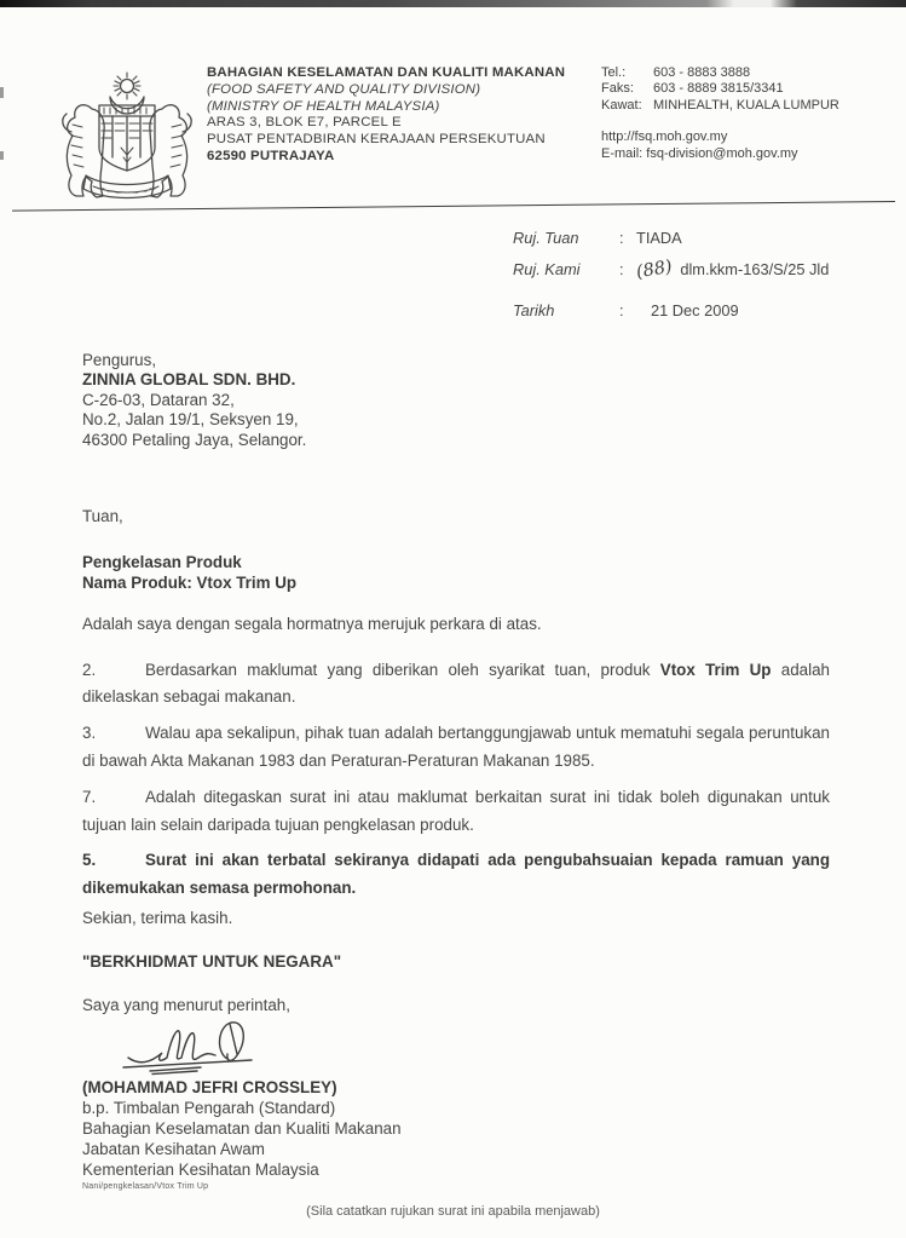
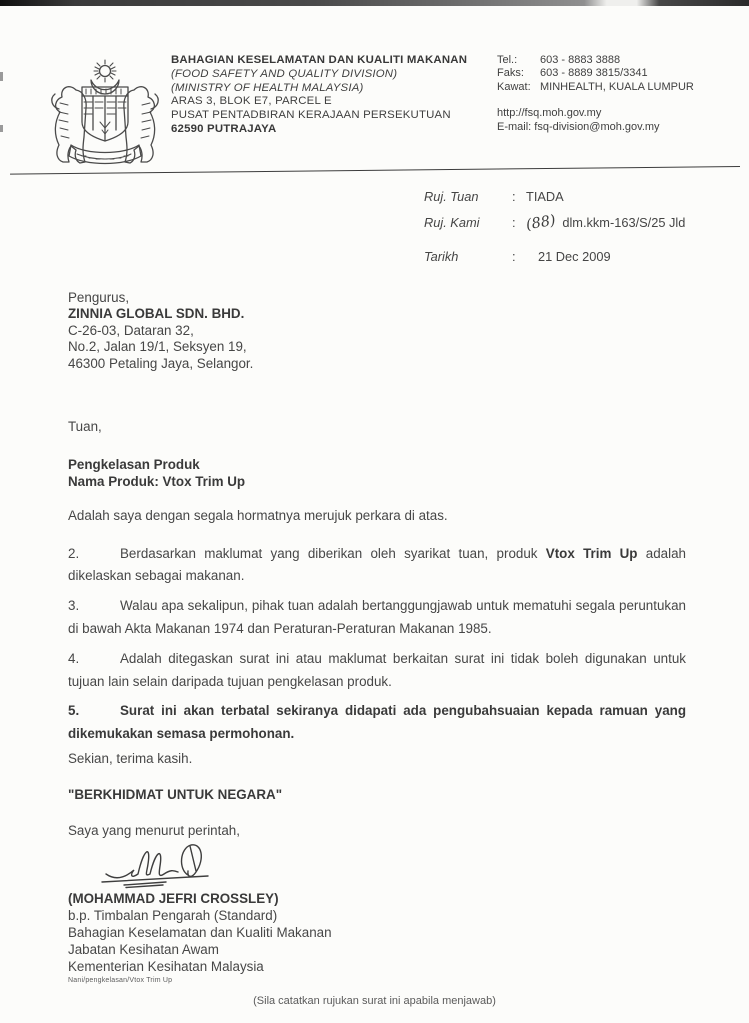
  BAHAGIAN KESELAMATAN DAN KUALITI MAKANAN
  (FOOD SAFETY AND QUALITY DIVISION)
  (MINISTRY OF HEALTH MALAYSIA)
  ARAS 3, BLOK E7, PARCEL E
  PUSAT PENTADBIRAN KERAJAAN PERSEKUTUAN
  62590 PUTRAJAYA
  Tel.:
  603 - 8883 3888
  Faks:
  603 - 8889 3815/3341
  Kawat:
  MINHEALTH, KUALA LUMPUR
  http://fsq.moh.gov.my
  E-mail: fsq-division@moh.gov.my
  Ruj. Tuan
  :
  TIADA
  Ruj. Kami
  :
  Tarikh
  :
  21 Dec 2009
  Pengurus,
  ZINNIA GLOBAL SDN. BHD.
  C-26-03, Dataran 32,
  No.2, Jalan 19/1, Seksyen 19,
  46300 Petaling Jaya, Selangor.
  Tuan,
  Pengkelasan Produk
  Nama Produk: Vtox Trim Up
  Adalah saya dengan segala hormatnya merujuk perkara di atas.
  2. Berdasarkan maklumat yang diberikan oleh syarikat tuan, produk Vtox Trim Up adalah dikelaskan sebagai makanan.
- 3. Walau apa sekalipun, pihak tuan adalah bertanggungjawab untuk mematuhi segala peruntukan di bawah Akta Makanan 1983 dan Peraturan-Peraturan Makanan 1985.
+ 3. Walau apa sekalipun, pihak tuan adalah bertanggungjawab untuk mematuhi segala peruntukan di bawah Akta Makanan 1974 dan Peraturan-Peraturan Makanan 1985.
- 7. Adalah ditegaskan surat ini atau maklumat berkaitan surat ini tidak boleh digunakan untuk tujuan lain selain daripada tujuan pengkelasan produk.
+ 4. Adalah ditegaskan surat ini atau maklumat berkaitan surat ini tidak boleh digunakan untuk tujuan lain selain daripada tujuan pengkelasan produk.
  5. Surat ini akan terbatal sekiranya didapati ada pengubahsuaian kepada ramuan yang dikemukakan semasa permohonan.
  Sekian, terima kasih.
  "BERKHIDMAT UNTUK NEGARA"
  Saya yang menurut perintah,
  (MOHAMMAD JEFRI CROSSLEY)
  b.p. Timbalan Pengarah (Standard)
  Bahagian Keselamatan dan Kualiti Makanan
  Jabatan Kesihatan Awam
  Kementerian Kesihatan Malaysia
  (Sila catatkan rujukan surat ini apabila menjawab)
